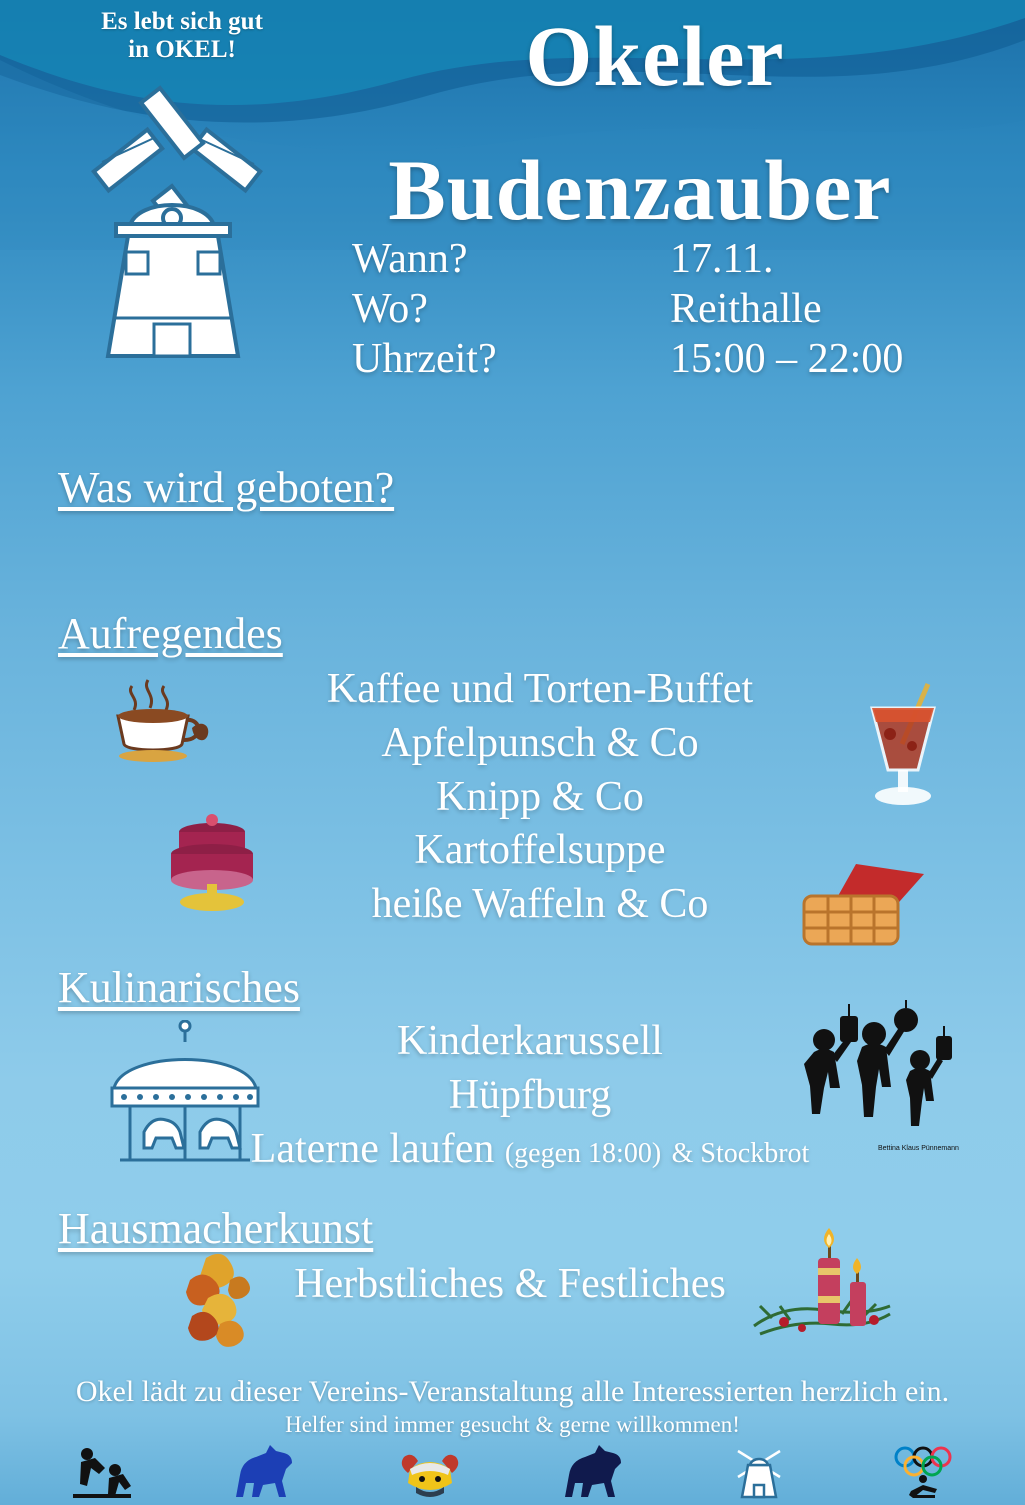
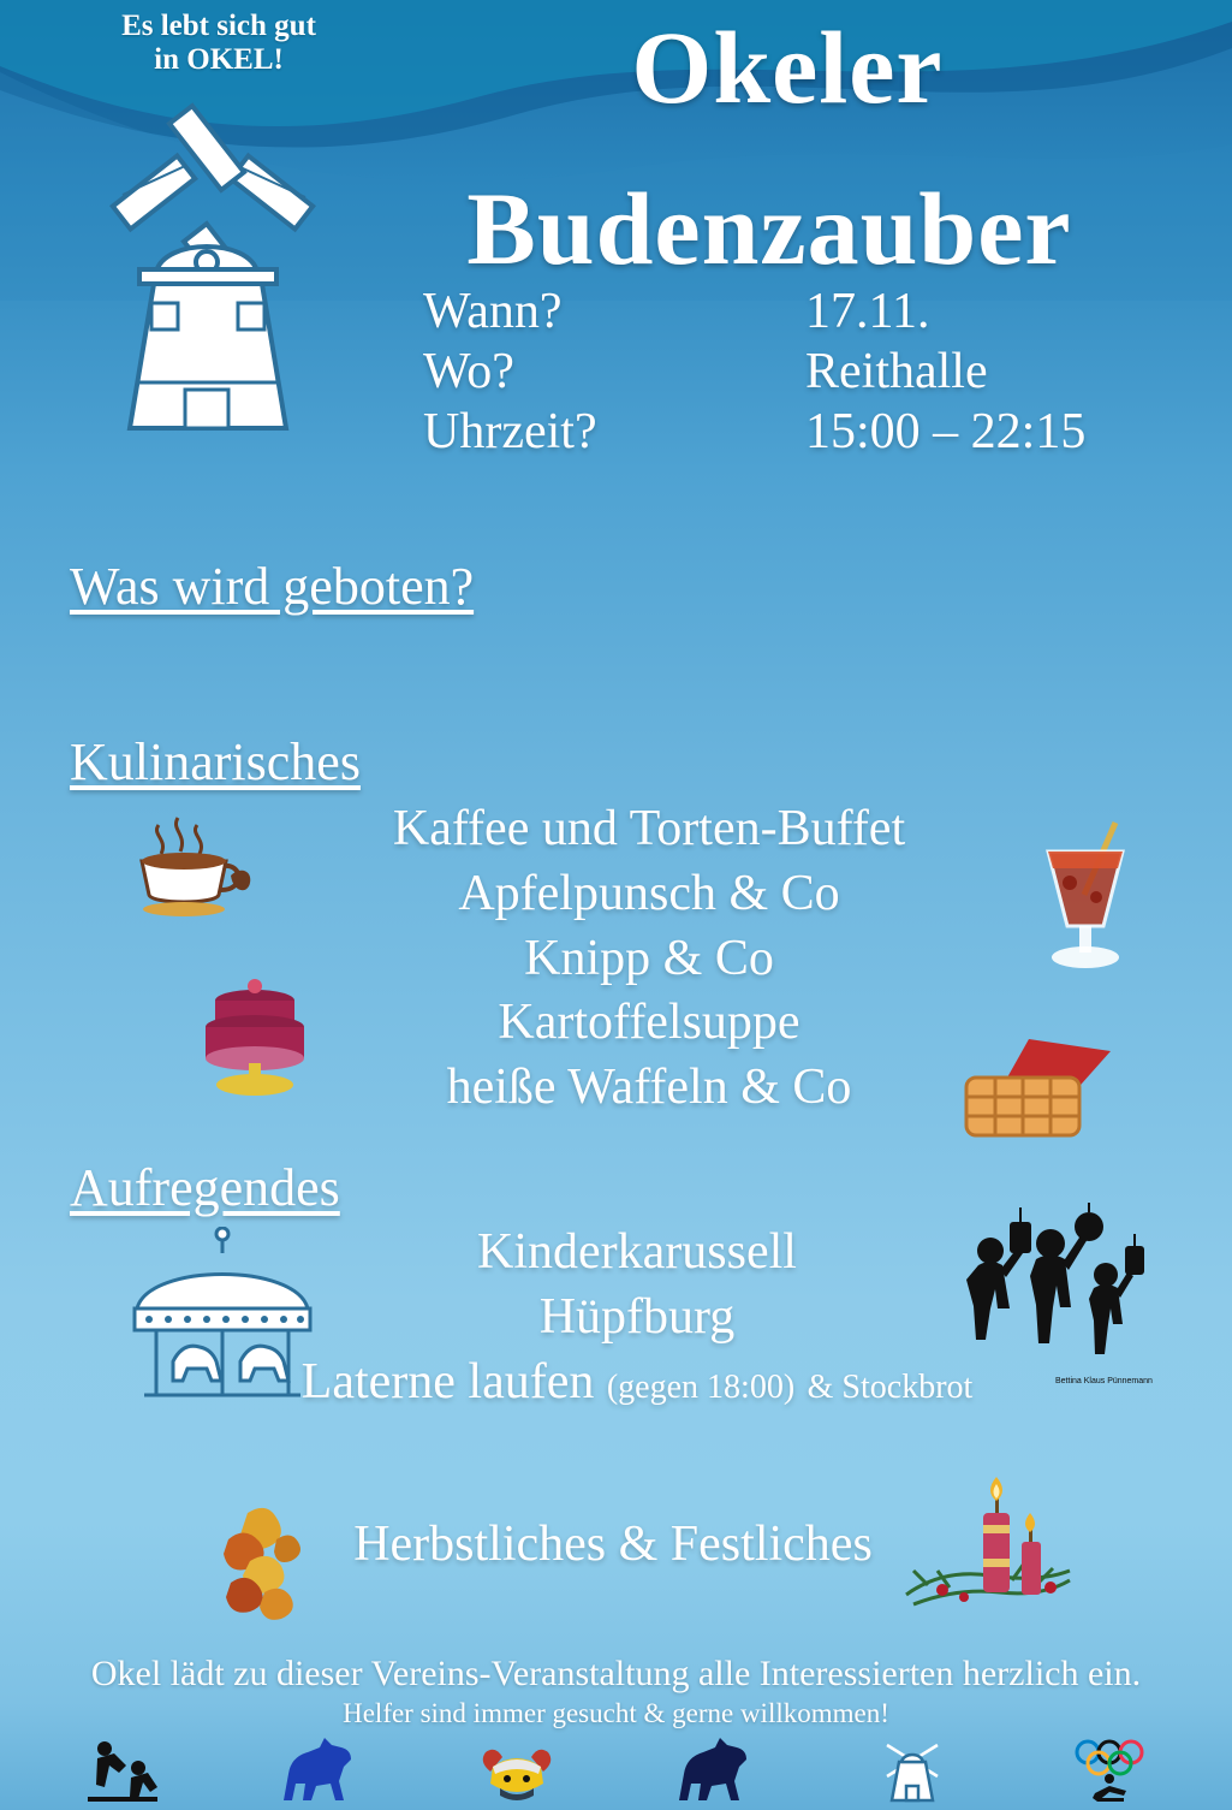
  Es lebt sich gut
  in OKEL!
  Okeler
  Budenzauber
  Wann?
  17.11.
  Wo?
  Reithalle
  Uhrzeit?
- 15:00 – 22:00
+ 15:00 – 22:15
  Was wird geboten?
- Aufregendes
+ Kulinarisches
  Kaffee und Torten-Buffet
  Apfelpunsch & Co
  Knipp & Co
  Kartoffelsuppe
  heiße Waffeln & Co
- Kulinarisches
+ Aufregendes
  Kinderkarussell
  Hüpfburg
  Laterne laufen (gegen 18:00) & Stockbrot
- Hausmacherkunst
  Herbstliches & Festliches
  Okel lädt zu dieser Vereins-Veranstaltung alle Interessierten herzlich ein.
  Helfer sind immer gesucht & gerne willkommen!
